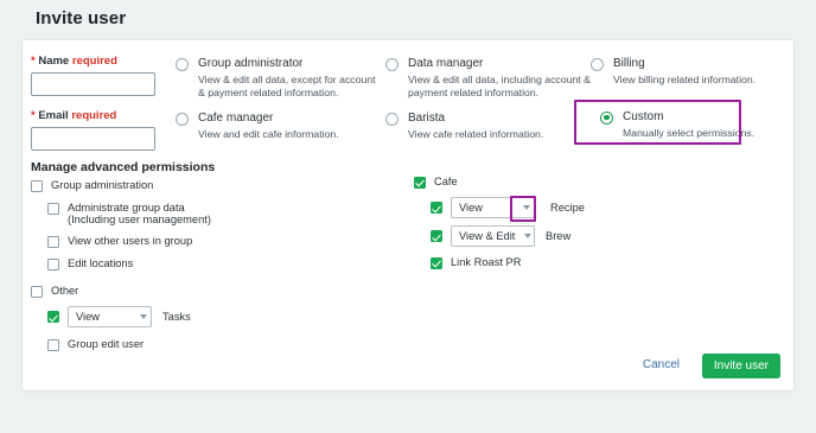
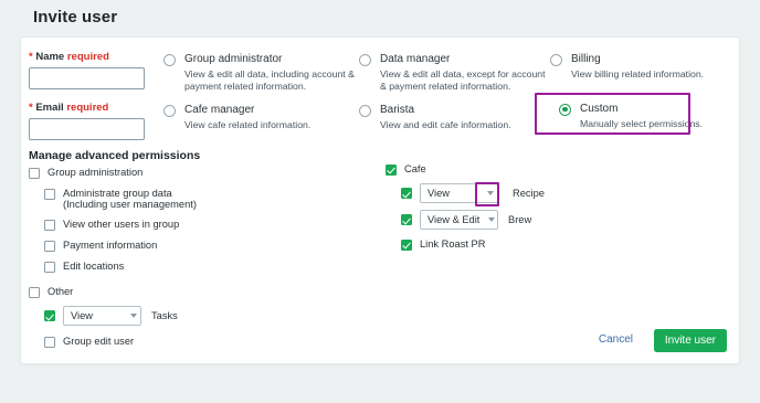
  Invite user
  * Name required
  * Email required
  Group administrator
- View & edit all data, except for account & payment related information.
+ View & edit all data, including account & payment related information.
  Cafe manager
- View and edit cafe information.
+ View cafe related information.
  Data manager
- View & edit all data, including account & payment related information.
+ View & edit all data, except for account & payment related information.
  Barista
- View cafe related information.
+ View and edit cafe information.
  Billing
  View billing related information.
  Custom
  Manually select permissions.
  Manage advanced permissions
  Group administration
  Administrate group data
  (Including user management)
  View other users in group
+ Payment information
  Edit locations
  Other
  View
  Tasks
  Group edit user
  Cafe
  View
  Recipe
  View & Edit
  Brew
  Link Roast PR
  Cancel
  Invite user
